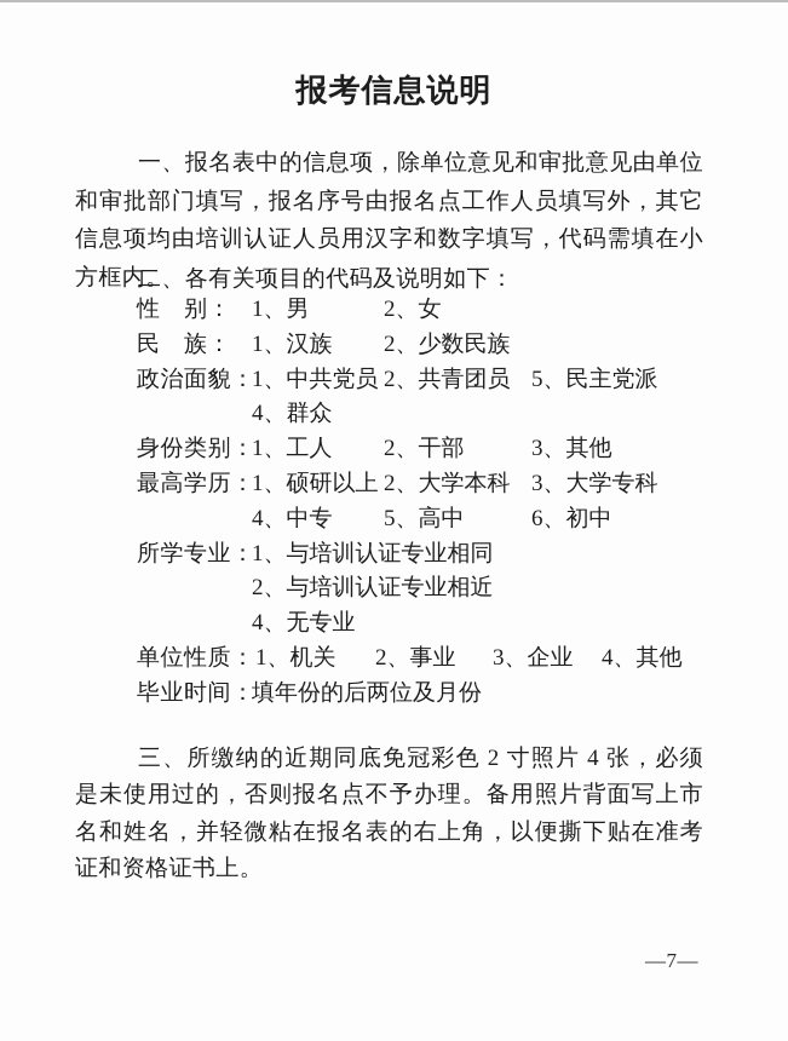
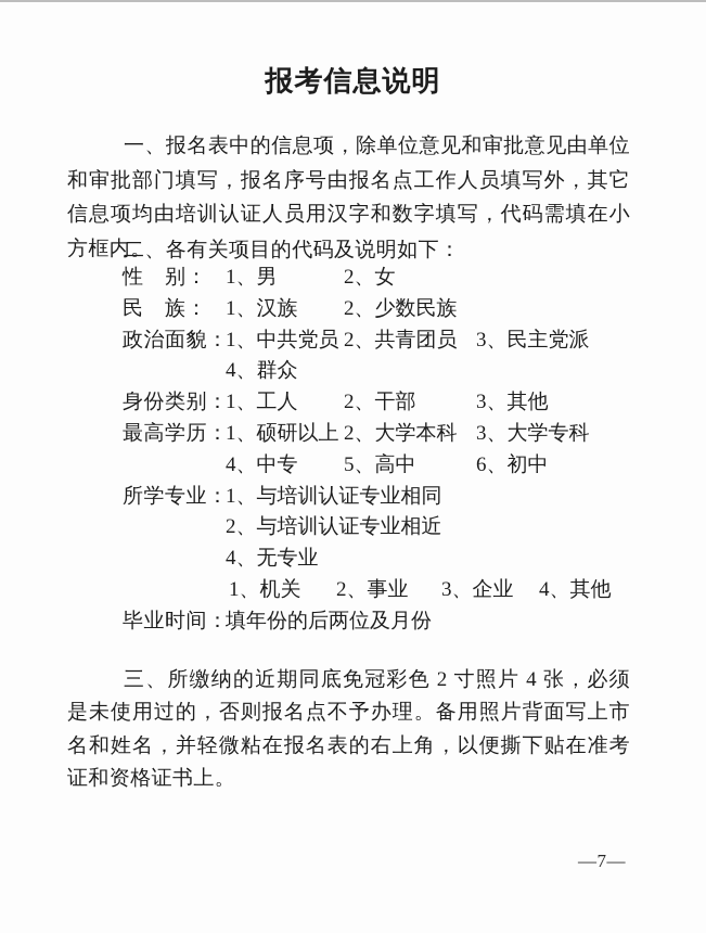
  报考信息说明
  一、报名表中的信息项，除单位意见和审批意见由单位和审批部门填写，报名序号由报名点工作人员填写外，其它信息项均由培训认证人员用汉字和数字填写，代码需填在小方框内。
  二、各有关项目的代码及说明如下：
  性 别：
  1、男
  2、女
  民 族：
  1、汉族
  2、少数民族
  政治面貌：
  1、中共党员
  2、共青团员
- 5、民主党派
+ 3、民主党派
  4、群众
  身份类别：
  1、工人
  2、干部
  3、其他
  最高学历：
  1、硕研以上
  2、大学本科
  3、大学专科
  4、中专
  5、高中
  6、初中
  所学专业：
  1、与培训认证专业相同
  2、与培训认证专业相近
  4、无专业
- 单位性质：
  1、机关
  2、事业
  3、企业
  4、其他
  毕业时间：
  填年份的后两位及月份
  三、所缴纳的近期同底免冠彩色 2 寸照片 4 张，必须是未使用过的，否则报名点不予办理。备用照片背面写上市名和姓名，并轻微粘在报名表的右上角，以便撕下贴在准考证和资格证书上。
  —7—
